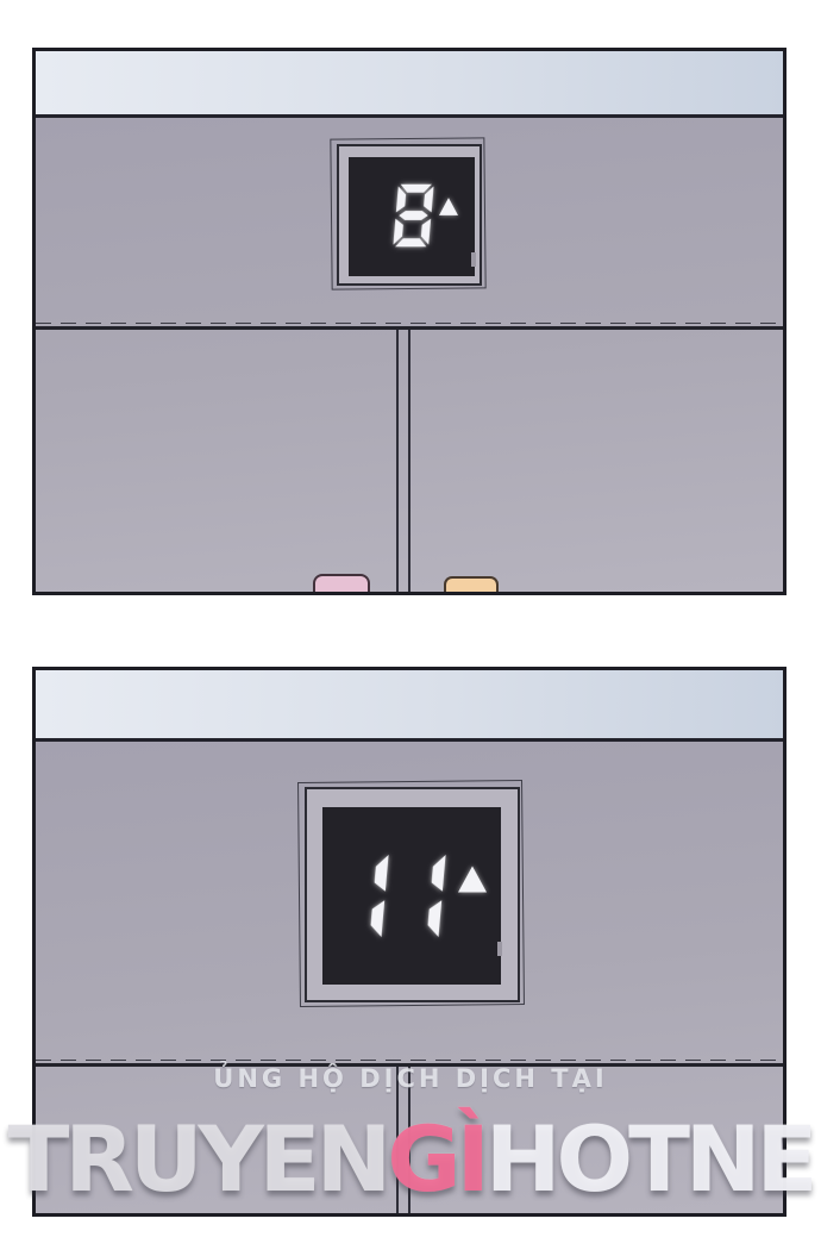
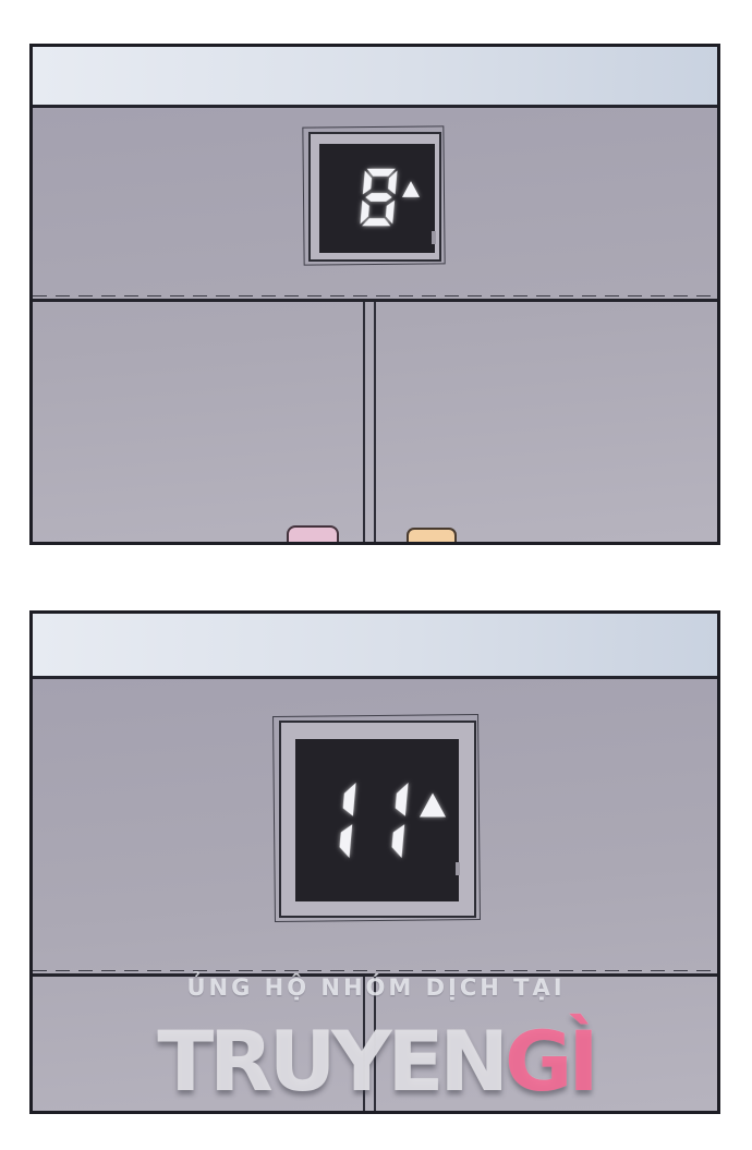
- ỦNG HỘ DỊCH DỊCH TẠI
+ ỦNG HỘ NHÓM DỊCH TẠI
  TRUYEN
  GÌ
- HOTNE
